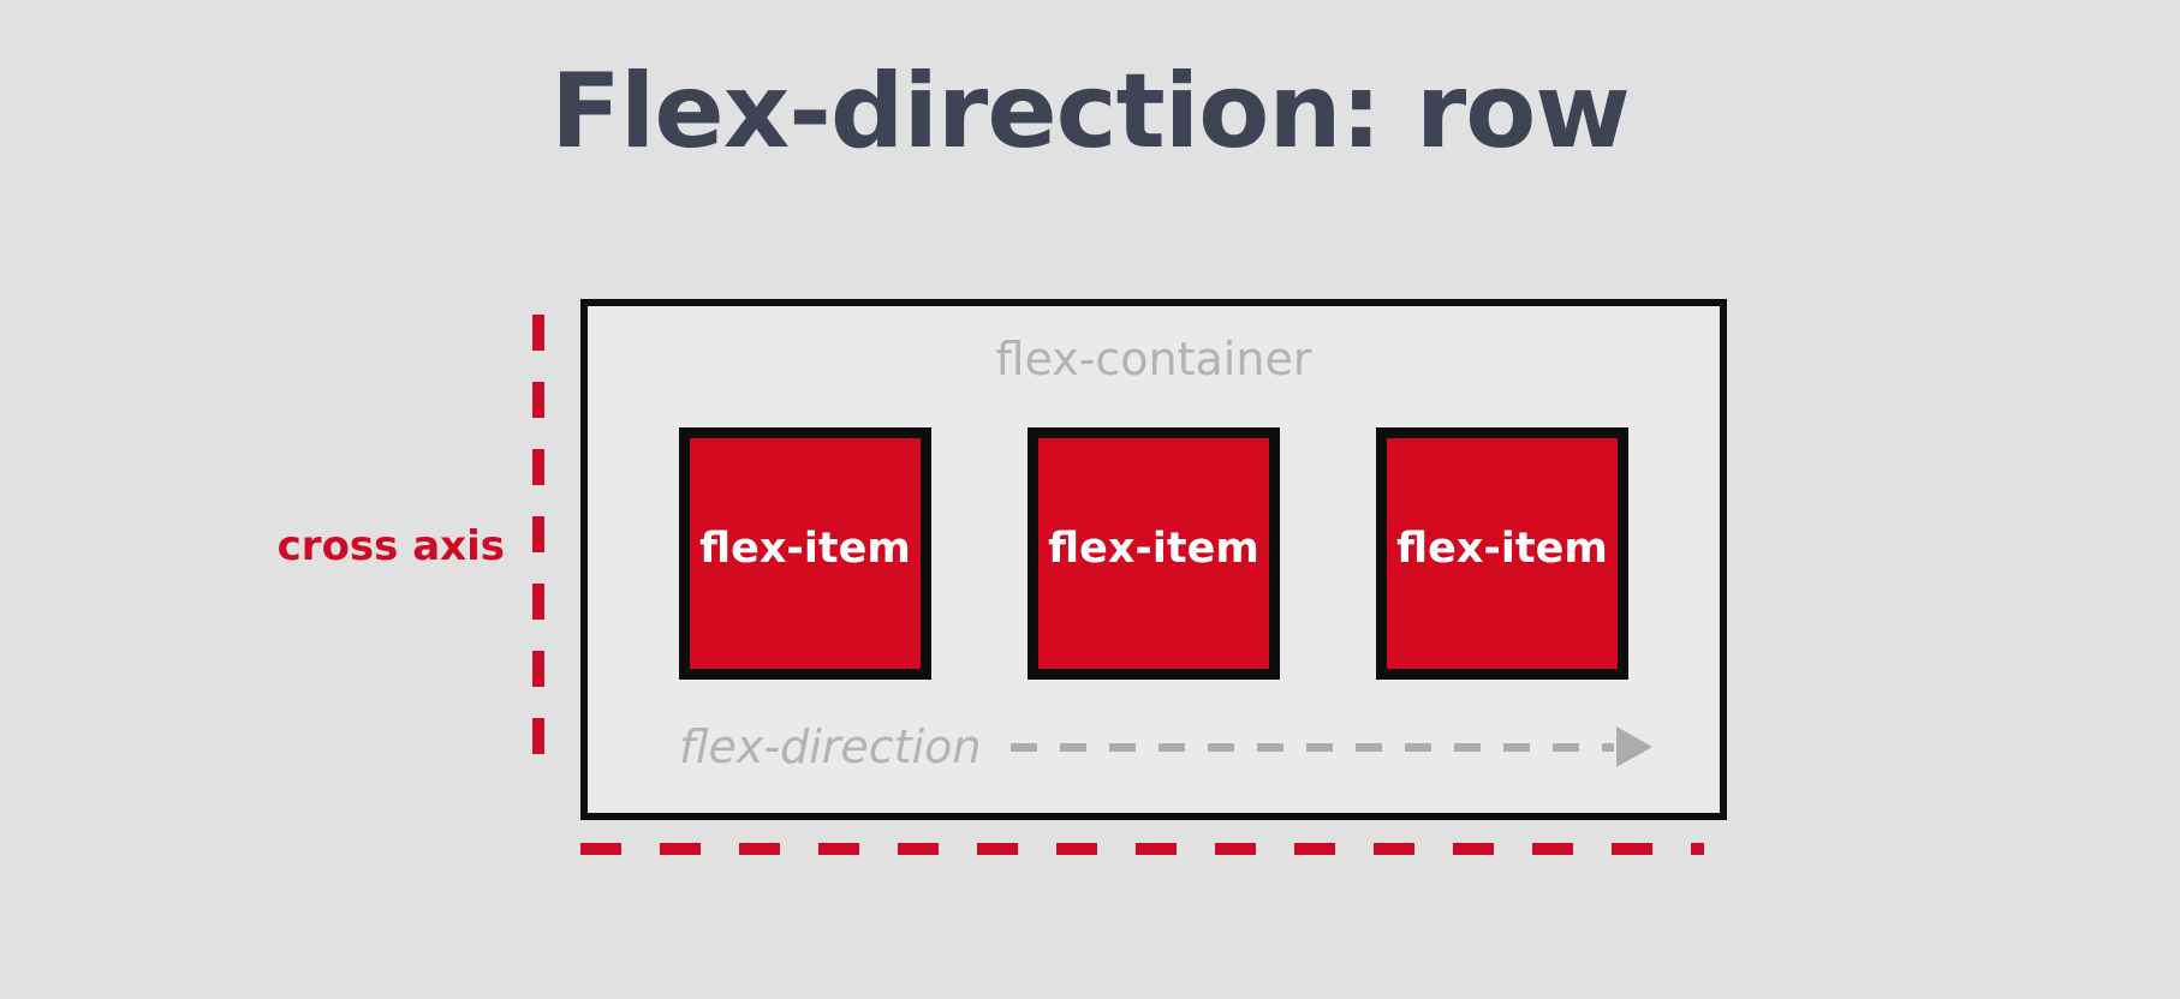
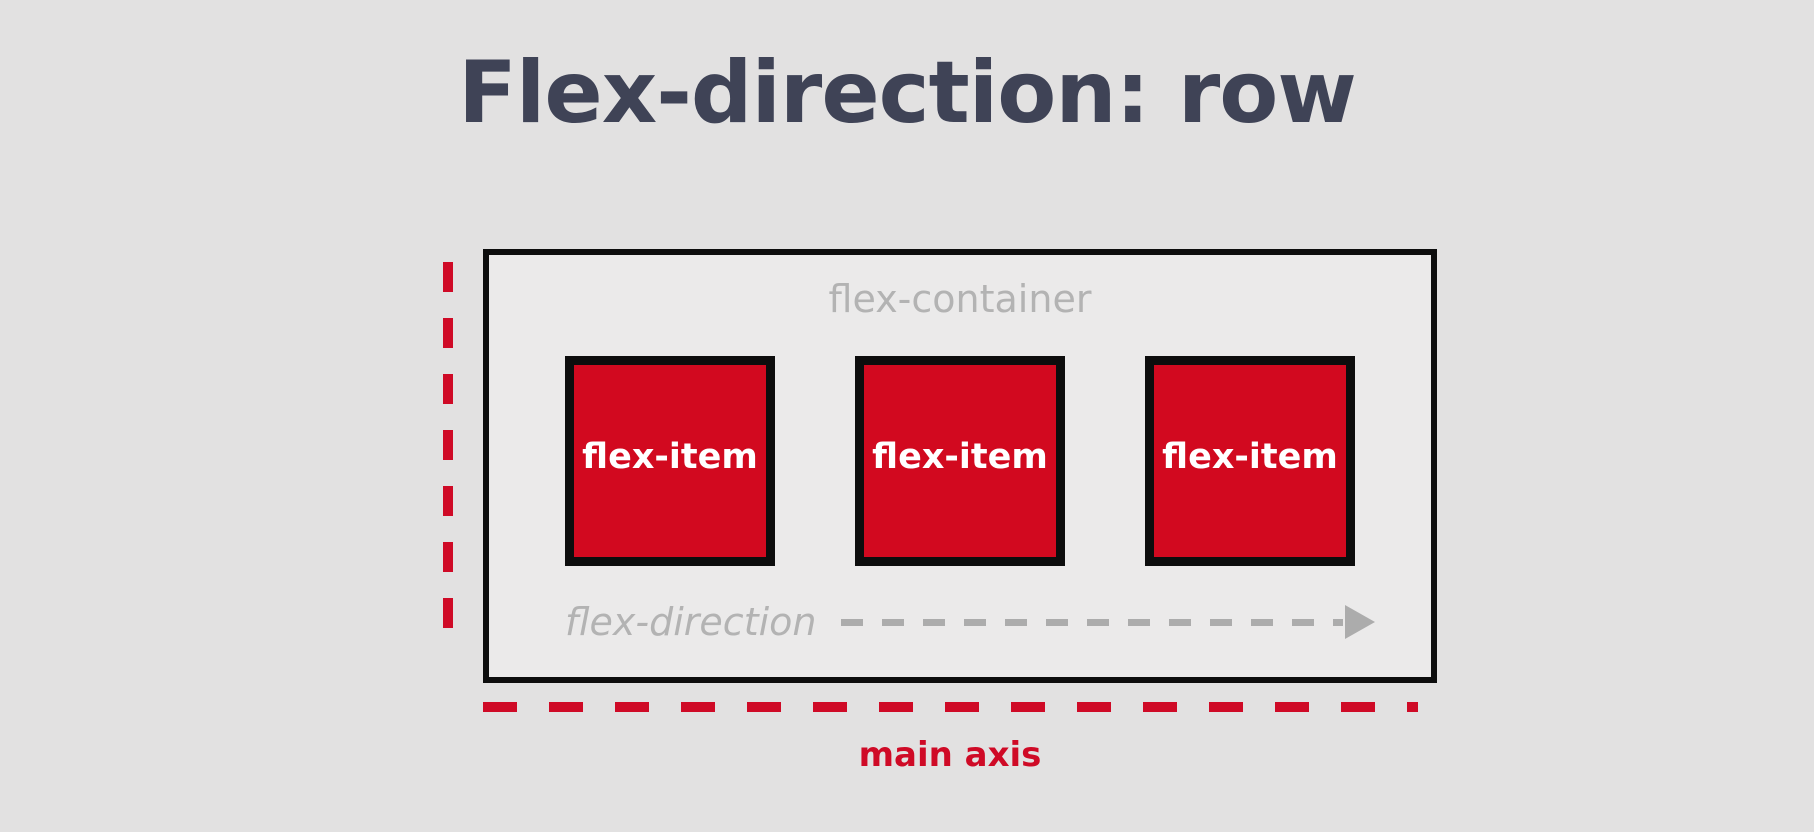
  Flex-direction: row
- cross axis
  flex-container
  flex-item
  flex-item
  flex-item
  flex-direction
+ main axis
